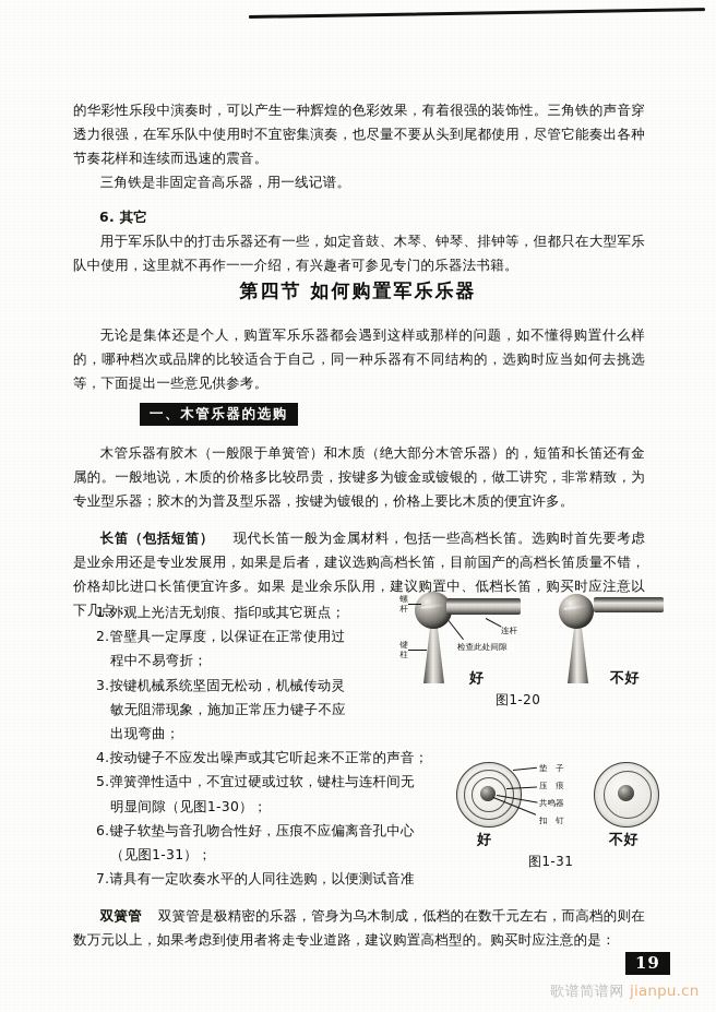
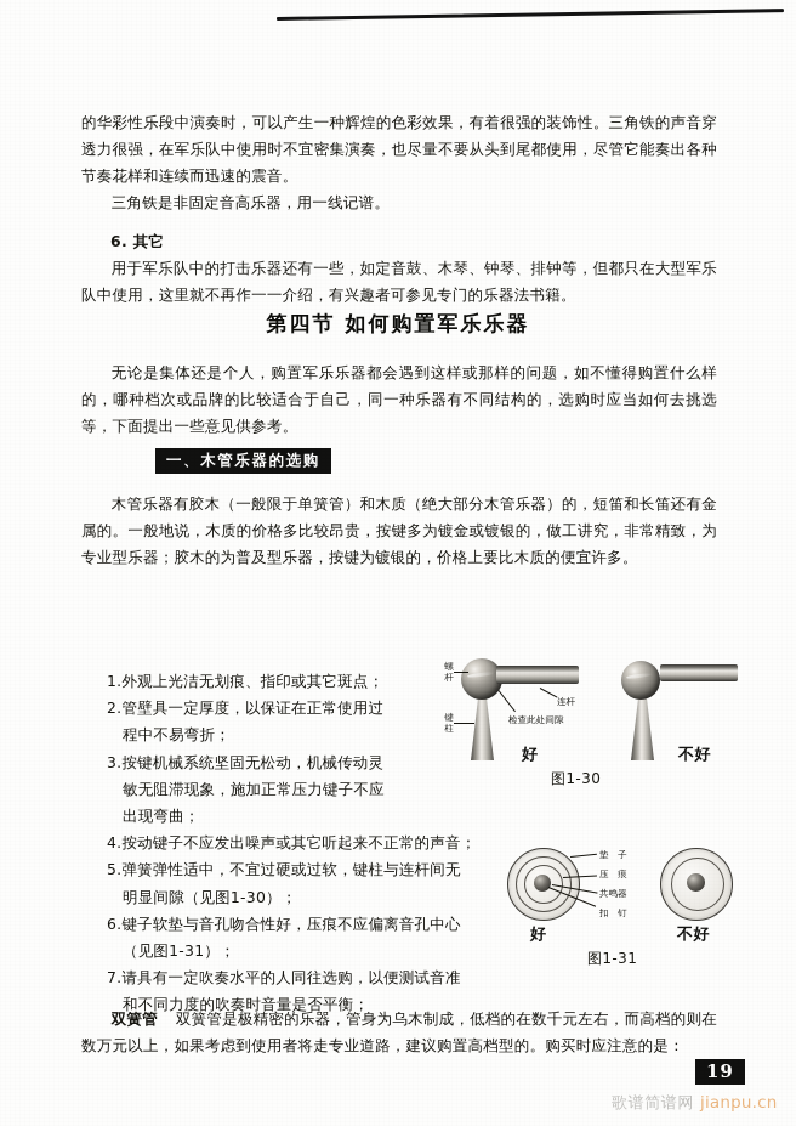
  的华彩性乐段中演奏时，可以产生一种辉煌的色彩效果，有着很强的装饰性。三角铁的声音穿透力很强，在军乐队中使用时不宜密集演奏，也尽量不要从头到尾都使用，尽管它能奏出各种节奏花样和连续而迅速的震音。
  三角铁是非固定音高乐器，用一线记谱。
  6. 其它
  用于军乐队中的打击乐器还有一些，如定音鼓、木琴、钟琴、排钟等，但都只在大型军乐队中使用，这里就不再作一一介绍，有兴趣者可参见专门的乐器法书籍。
  第四节 如何购置军乐乐器
  无论是集体还是个人，购置军乐乐器都会遇到这样或那样的问题，如不懂得购置什么样的，哪种档次或品牌的比较适合于自己，同一种乐器有不同结构的，选购时应当如何去挑选等，下面提出一些意见供参考。
  一、木管乐器的选购
  木管乐器有胶木（一般限于单簧管）和木质（绝大部分木管乐器）的，短笛和长笛还有金属的。一般地说，木质的价格多比较昂贵，按键多为镀金或镀银的，做工讲究，非常精致，为专业型乐器；胶木的为普及型乐器，按键为镀银的，价格上要比木质的便宜许多。
- 长笛（包括短笛） 现代长笛一般为金属材料，包括一些高档长笛。选购时首先要考虑是业余用还是专业发展用，如果是后者，建议选购高档长笛，目前国产的高档长笛质量不错，价格却比进口长笛便宜许多。如果 是业余乐队用，建议购置中、低档长笛，购买时应注意以下几点：
  1.外观上光洁无划痕、指印或其它斑点；
  2.管壁具一定厚度，以保证在正常使用过
  程中不易弯折；
  3.按键机械系统坚固无松动，机械传动灵
  敏无阻滞现象，施加正常压力键子不应
  出现弯曲；
  4.按动键子不应发出噪声或其它听起来不正常的声音；
  5.弹簧弹性适中，不宜过硬或过软，键柱与连杆间无
  明显间隙（见图1-30）；
  6.键子软垫与音孔吻合性好，压痕不应偏离音孔中心
  （见图1-31）；
  7.请具有一定吹奏水平的人同往选购，以便测试音准
+ 和不同力度的吹奏时音量是否平衡；
  螺
  杆
  键
  柱
  连杆
  检查此处间隙
  好
  不好
- 图1-20
+ 图1-30
  垫 子
  压 痕
  共鸣器
  扣 钉
  好
  不好
  图1-31
  双簧管 双簧管是极精密的乐器，管身为乌木制成，低档的在数千元左右，而高档的则在数万元以上，如果考虑到使用者将走专业道路，建议购置高档型的。购买时应注意的是：
  19
  歌谱简谱网
  jianpu.cn
